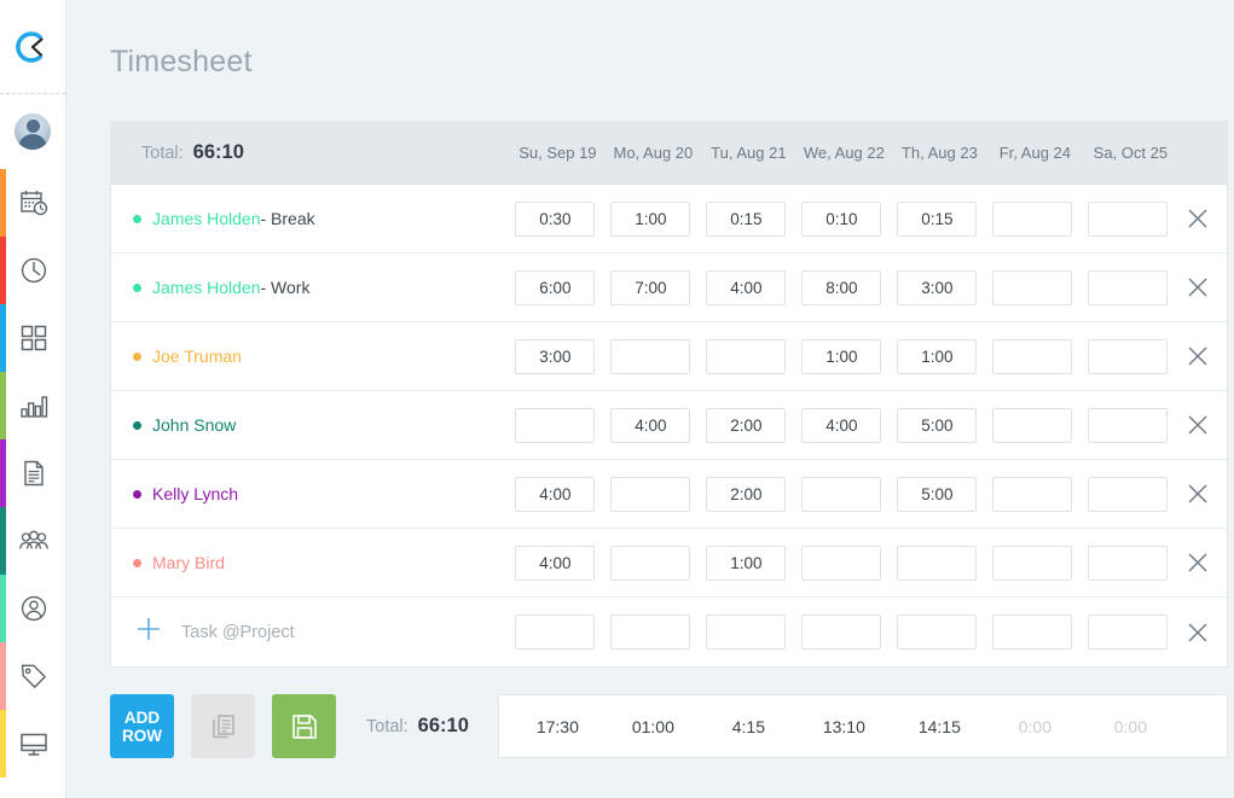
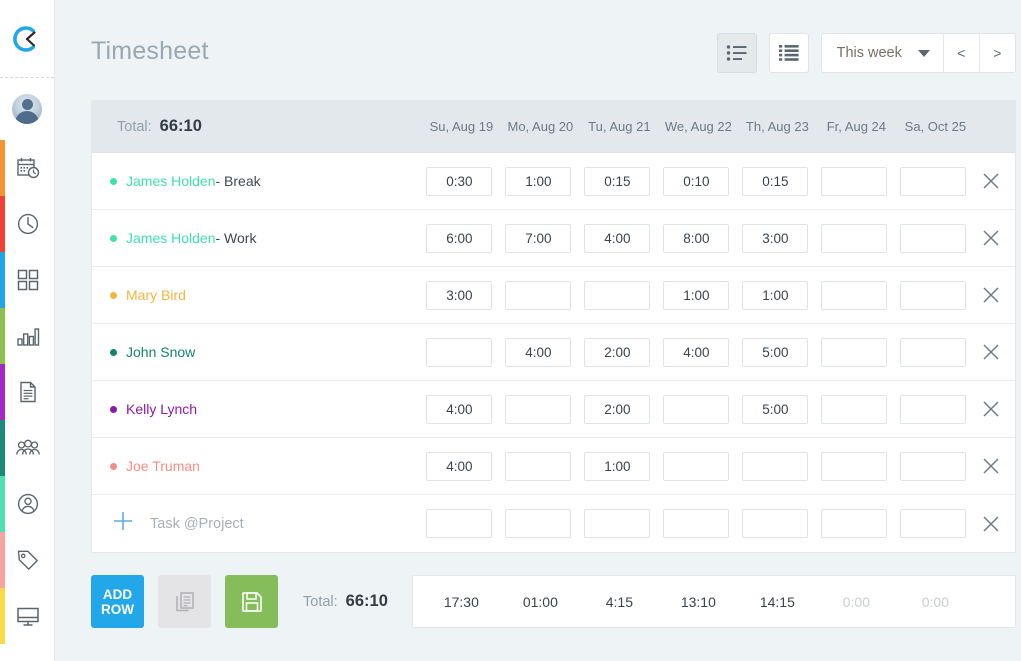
  Timesheet
+ This week
+ <
+ >
  Total:
  66:10
- Su, Sep 19
+ Su, Aug 19
  Mo, Aug 20
  Tu, Aug 21
  We, Aug 22
  Th, Aug 23
  Fr, Aug 24
  Sa, Oct 25
  James Holden
  - Break
  0:30
  1:00
  0:15
  0:10
  0:15
  James Holden
  - Work
  6:00
  7:00
  4:00
  8:00
  3:00
- Joe Truman
+ Mary Bird
  3:00
  1:00
  1:00
  John Snow
  4:00
  2:00
  4:00
  5:00
  Kelly Lynch
  4:00
  2:00
  5:00
- Mary Bird
+ Joe Truman
  4:00
  1:00
  Task @Project
  ADD
  ROW
  Total:
  66:10
  17:30
  01:00
  4:15
  13:10
  14:15
  0:00
  0:00
